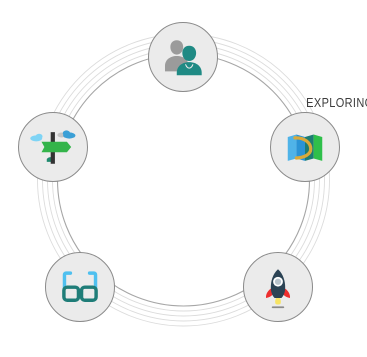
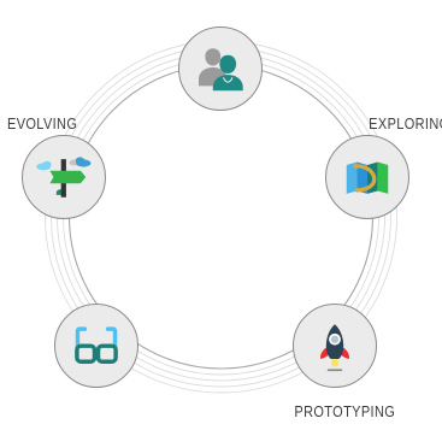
  EXPLORIN
+ PROTOTYPING
+ EVOLVING
